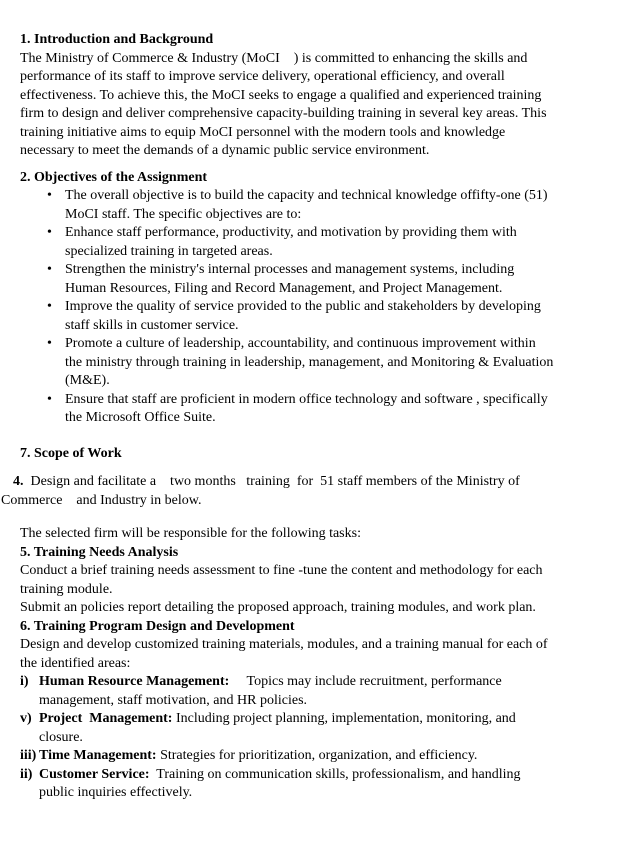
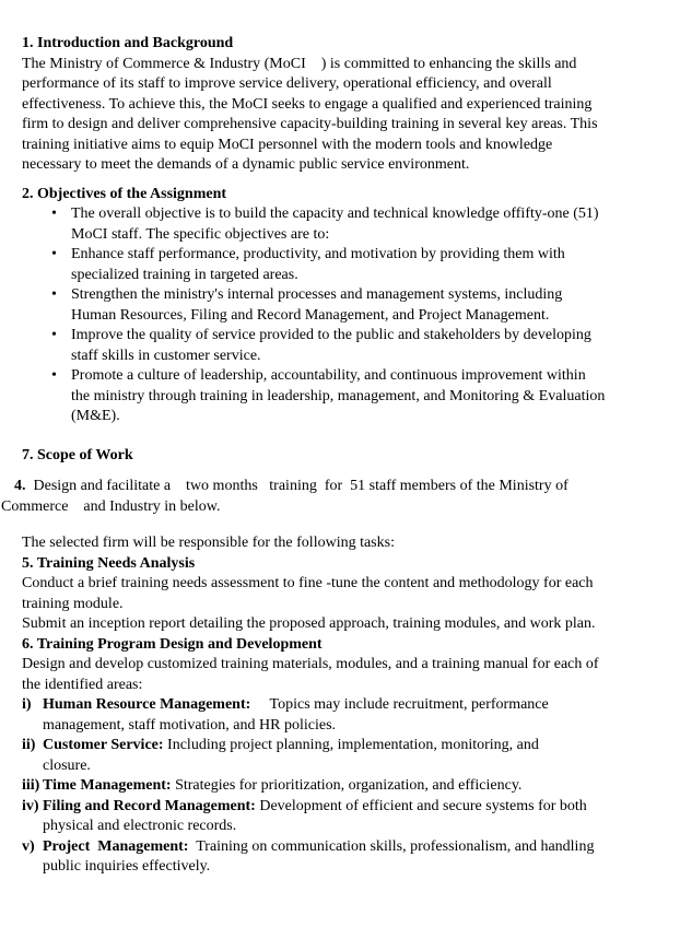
  1. Introduction and Background
  The Ministry of Commerce & Industry (MoCI ) is committed to enhancing the skills and
  performance of its staff to improve service delivery, operational efficiency, and overall
  effectiveness. To achieve this, the MoCI seeks to engage a qualified and experienced training
  firm to design and deliver comprehensive capacity-building training in several key areas. This
  training initiative aims to equip MoCI personnel with the modern tools and knowledge
  necessary to meet the demands of a dynamic public service environment.
  2. Objectives of the Assignment
  The overall objective is to build the capacity and technical knowledge offifty-one (51)
  MoCI staff. The specific objectives are to:
  Enhance staff performance, productivity, and motivation by providing them with
  specialized training in targeted areas.
  Strengthen the ministry's internal processes and management systems, including
  Human Resources, Filing and Record Management, and Project Management.
  Improve the quality of service provided to the public and stakeholders by developing
  staff skills in customer service.
  Promote a culture of leadership, accountability, and continuous improvement within
  the ministry through training in leadership, management, and Monitoring & Evaluation
  (M&E).
- Ensure that staff are proficient in modern office technology and software , specifically
- the Microsoft Office Suite.
  7. Scope of Work
  4. Design and facilitate a two months training for 51 staff members of the Ministry of
  Commerce and Industry in below.
  The selected firm will be responsible for the following tasks:
  5. Training Needs Analysis
  Conduct a brief training needs assessment to fine -tune the content and methodology for each
  training module.
- Submit an policies report detailing the proposed approach, training modules, and work plan.
+ Submit an inception report detailing the proposed approach, training modules, and work plan.
  6. Training Program Design and Development
  Design and develop customized training materials, modules, and a training manual for each of
  the identified areas:
  i)
  Human Resource Management: Topics may include recruitment, performance
  management, staff motivation, and HR policies.
- v)
+ ii)
- Project Management: Including project planning, implementation, monitoring, and
+ Customer Service: Including project planning, implementation, monitoring, and
  closure.
  iii)
  Time Management: Strategies for prioritization, organization, and efficiency.
+ iv)
+ Filing and Record Management: Development of efficient and secure systems for both
+ physical and electronic records.
- ii)
+ v)
- Customer Service: Training on communication skills, professionalism, and handling
+ Project Management: Training on communication skills, professionalism, and handling
  public inquiries effectively.
